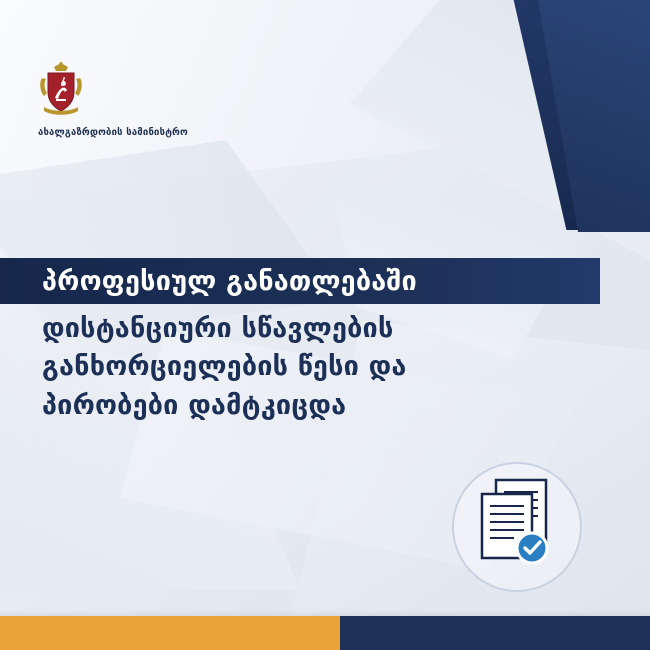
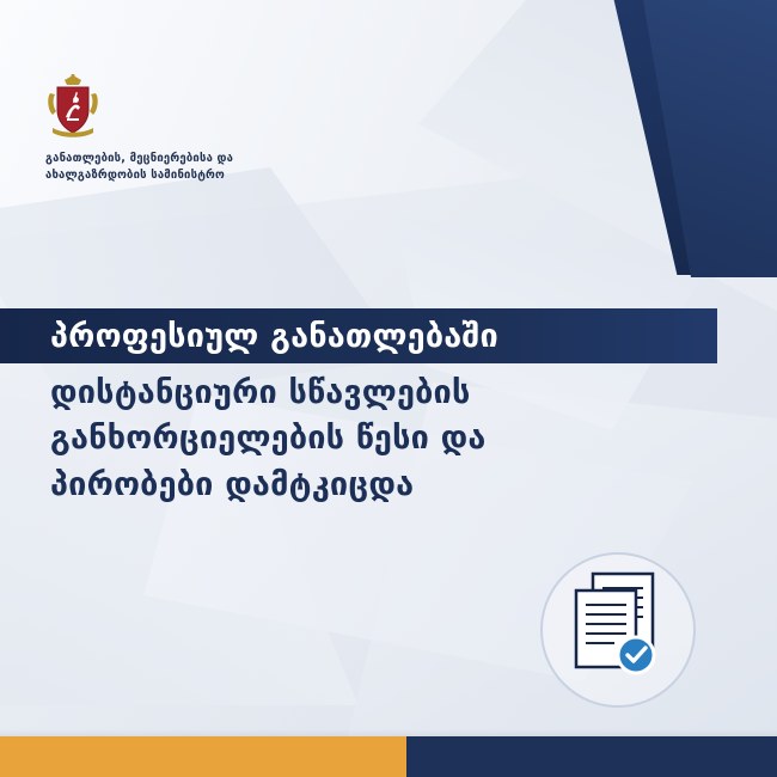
+ განათლების, მეცნიერებისა და
  ახალგაზრდობის სამინისტრო
  პროფესიულ განათლებაში
  დისტანციური სწავლების
  განხორციელების წესი და
  პირობები დამტკიცდა
